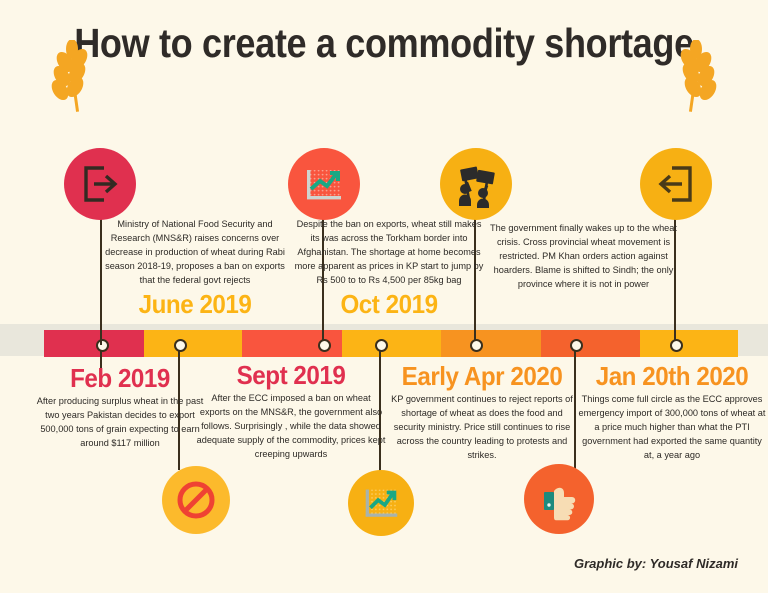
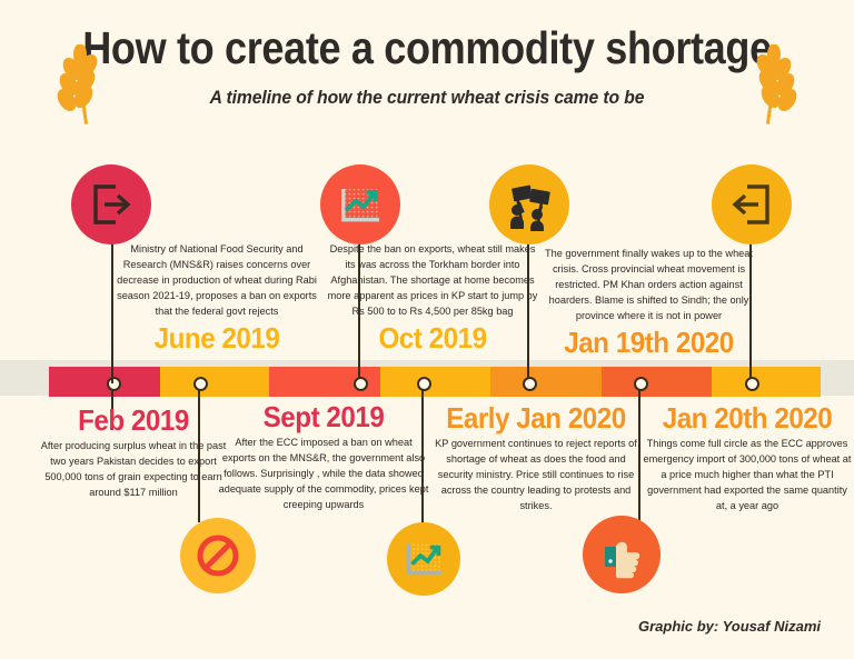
  How to create a commodity shortage
+ A timeline of how the current wheat crisis came to be
- Ministry of National Food Security and Research (MNS&R) raises concerns over decrease in production of wheat during Rabi season 2018-19, proposes a ban on exports that the federal govt rejects
+ Ministry of National Food Security and Research (MNS&R) raises concerns over decrease in production of wheat during Rabi season 2021-19, proposes a ban on exports that the federal govt rejects
  June 2019
  Despite the ban on exports, wheat still makes its was across the Torkham border into Afghanistan. The shortage at home becomes more apparent as prices in KP start to jump by Rs 500 to to Rs 4,500 per 85kg bag
  Oct 2019
  The government finally wakes up to the wheat crisis. Cross provincial wheat movement is restricted. PM Khan orders action against hoarders. Blame is shifted to Sindh; the only province where it is not in power
+ Jan 19th 2020
  Feb 2019
  After producing surplus wheat in the past two years Pakistan decides to export 500,000 tons of grain expecting to earn around $117 million
  Sept 2019
  After the ECC imposed a ban on wheat exports on the MNS&R, the government also follows. Surprisingly , while the data showed adequate supply of the commodity, prices kept creeping upwards
- Early Apr 2020
+ Early Jan 2020
  KP government continues to reject reports of shortage of wheat as does the food and security ministry. Price still continues to rise across the country leading to protests and strikes.
  Jan 20th 2020
  Things come full circle as the ECC approves emergency import of 300,000 tons of wheat at a price much higher than what the PTI government had exported the same quantity at, a year ago
  Graphic by: Yousaf Nizami
